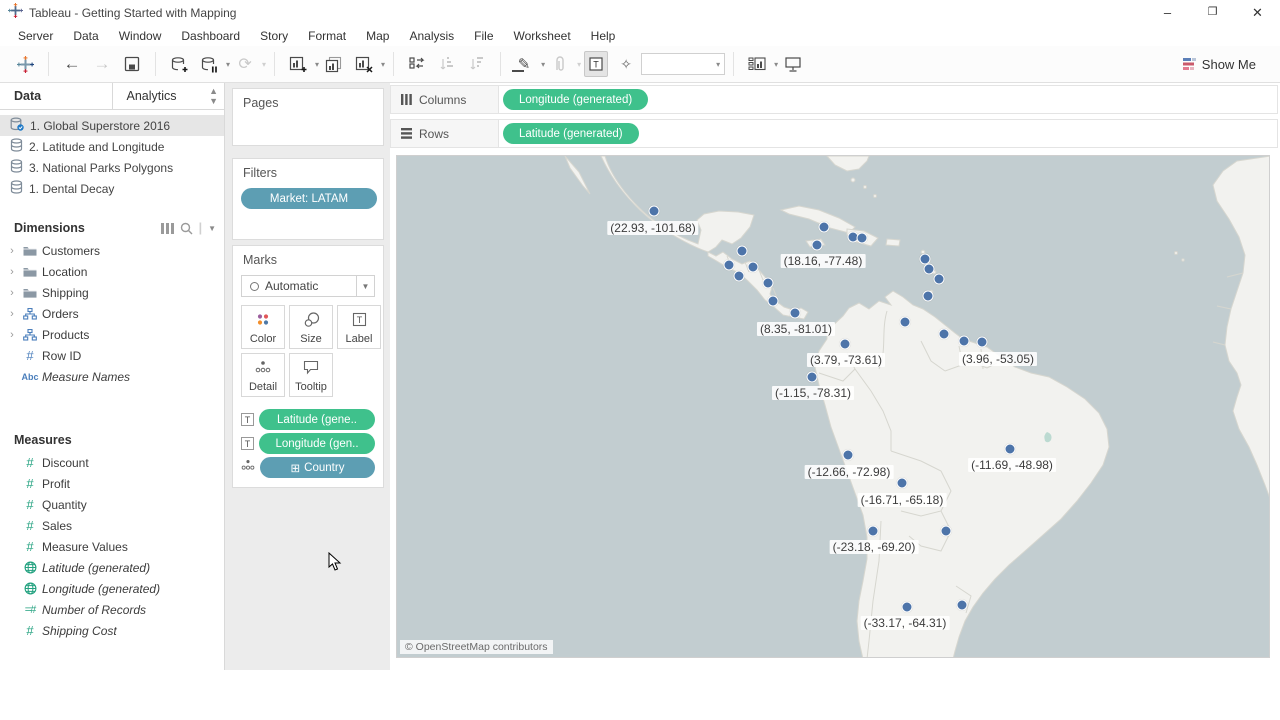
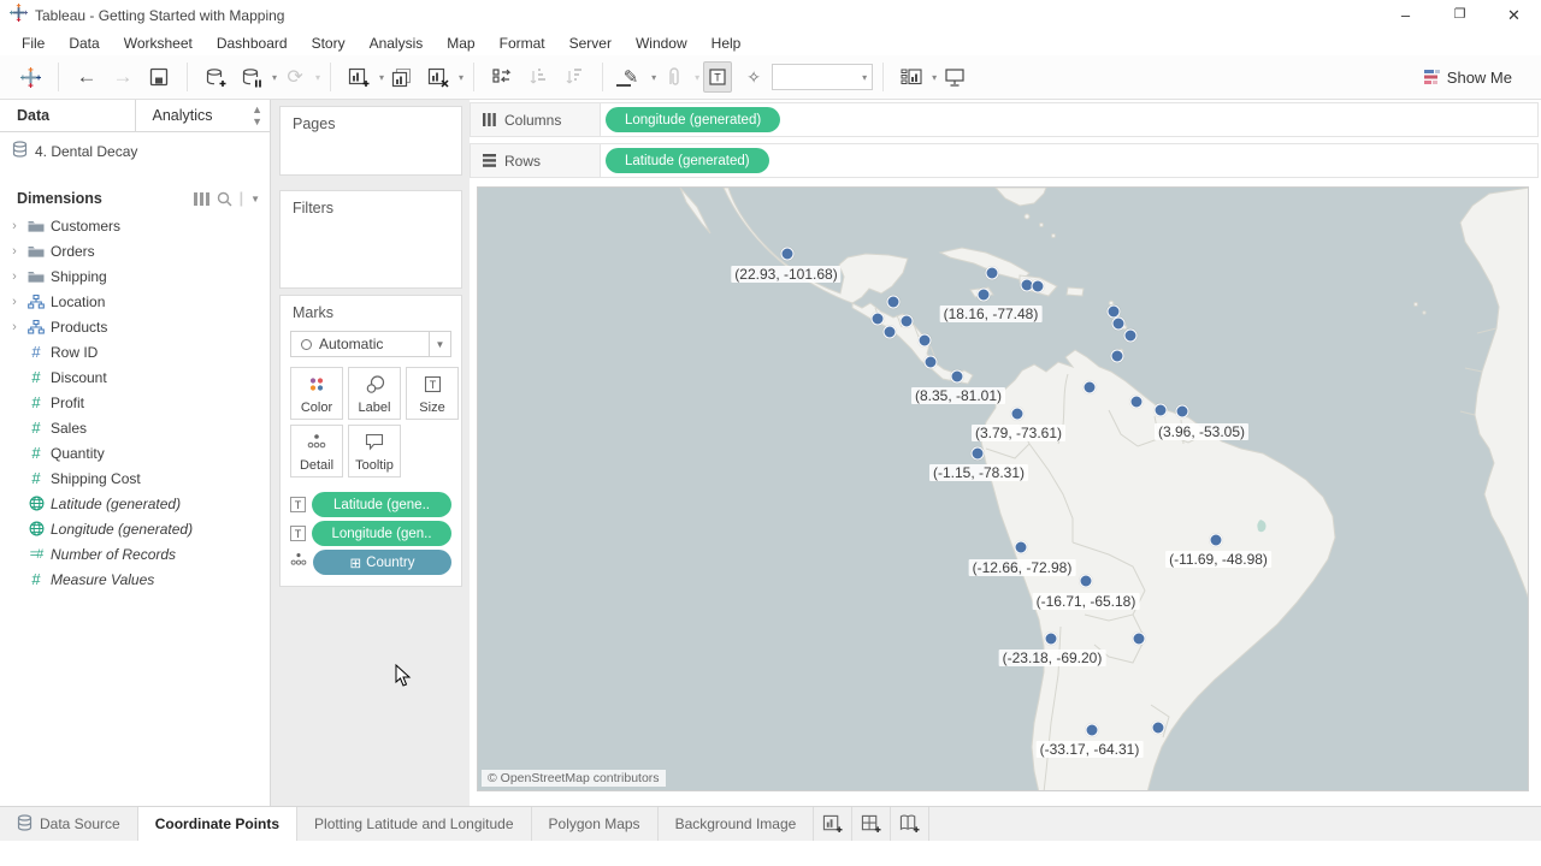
  Tableau - Getting Started with Mapping
  –
  ❐
  ✕
- Server
+ File
  Data
- Window
+ Worksheet
  Dashboard
  Story
- Format
+ Analysis
  Map
- Analysis
+ Format
- File
+ Server
- Worksheet
+ Window
  Help
  ←
  →
  ▾
  ⟳
  ▾
  ▾
  ▾
  ✎
  ▾
  ▾
  T
  ✧
  ▾
  ▾
  Show Me
  Data
  Analytics
  ▲
  ▼
- 1. Global Superstore 2016
- 2. Latitude and Longitude
- 3. National Parks Polygons
- 1. Dental Decay
+ 4. Dental Decay
  Dimensions
  |
  ▼
  ›
  Customers
  ›
- Location
+ Orders
  ›
  Shipping
  ›
- Orders
+ Location
  ›
  Products
  #
  Row ID
- Abc
- Measure Names
- Measures
  #
  Discount
  #
  Profit
  #
- Quantity
+ Sales
  #
- Sales
+ Quantity
  #
- Measure Values
+ Shipping Cost
  Latitude (generated)
  Longitude (generated)
  =#
  Number of Records
  #
- Shipping Cost
+ Measure Values
  Pages
  Filters
- Market: LATAM
  Marks
  Automatic
  ▼
  Color
- Size
+ Label
  T
- Label
+ Size
  Detail
  Tooltip
  T
  Latitude (gene..
  T
  Longitude (gen..
  ⊞
  Country
  Columns
  Longitude (generated)
  Rows
  Latitude (generated)
  (22.93, -101.68)
  (18.16, -77.48)
  (8.35, -81.01)
  (3.79, -73.61)
  (3.96, -53.05)
  (-1.15, -78.31)
  (-12.66, -72.98)
  (-16.71, -65.18)
  (-11.69, -48.98)
  (-23.18, -69.20)
  (-33.17, -64.31)
  © OpenStreetMap contributors
+ Data Source
+ Coordinate Points
+ Plotting Latitude and Longitude
+ Polygon Maps
+ Background Image
